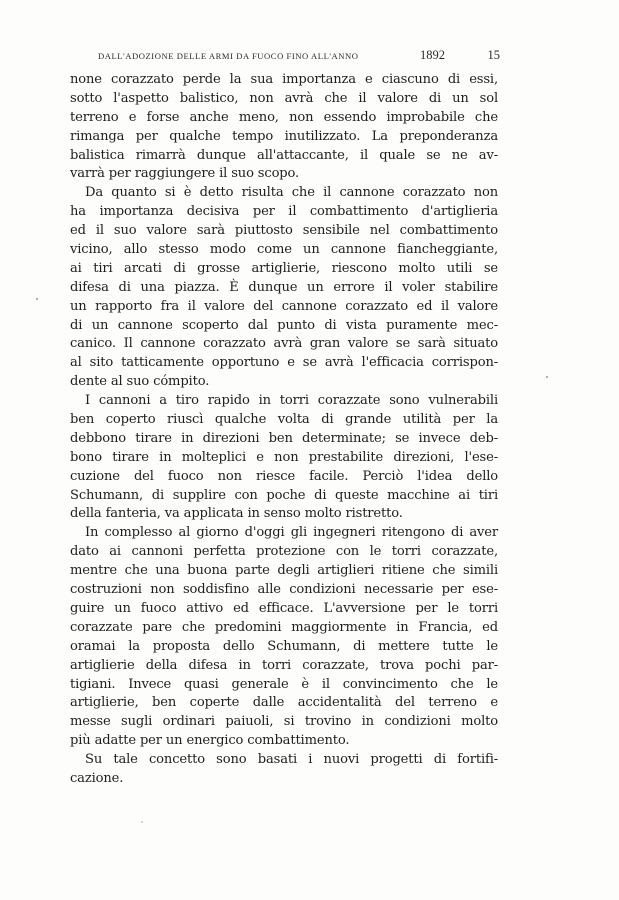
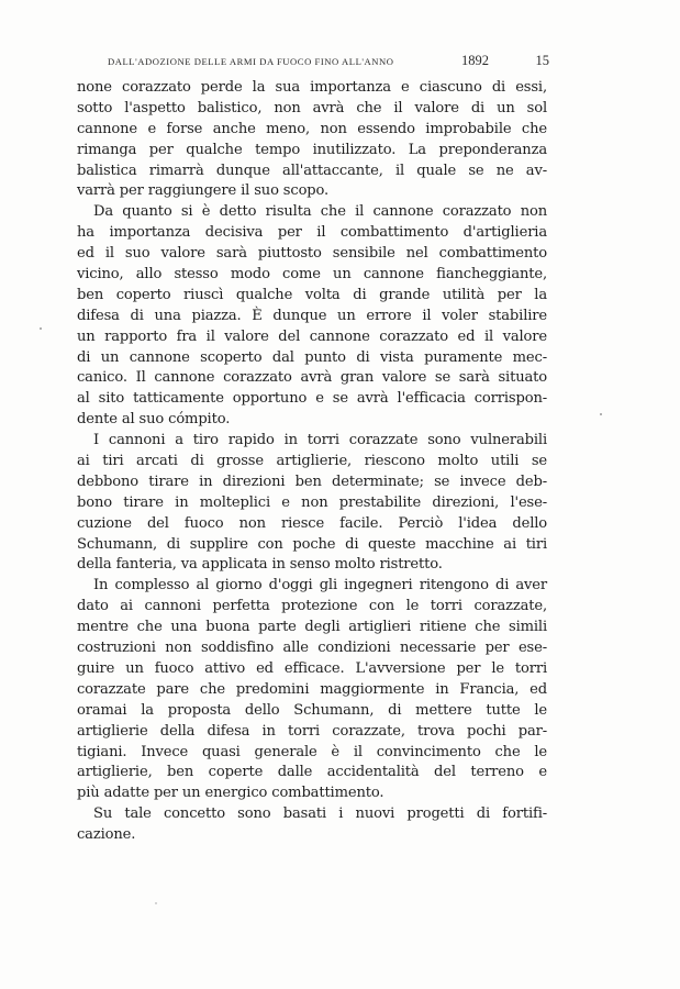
  DALL'ADOZIONE DELLE ARMI DA FUOCO FINO ALL'ANNO
  1892
  15
  none corazzato perde la sua importanza e ciascuno di essi,
  sotto l'aspetto balistico, non avrà che il valore di un sol
- terreno e forse anche meno, non essendo improbabile che
+ cannone e forse anche meno, non essendo improbabile che
  rimanga per qualche tempo inutilizzato. La preponderanza
  balistica rimarrà dunque all'attaccante, il quale se ne av-
  varrà per raggiungere il suo scopo.
  Da quanto si è detto risulta che il cannone corazzato non
  ha importanza decisiva per il combattimento d'artiglieria
  ed il suo valore sarà piuttosto sensibile nel combattimento
  vicino, allo stesso modo come un cannone fiancheggiante,
- ai tiri arcati di grosse artiglierie, riescono molto utili se
+ ben coperto riuscì qualche volta di grande utilità per la
  difesa di una piazza. È dunque un errore il voler stabilire
  un rapporto fra il valore del cannone corazzato ed il valore
  di un cannone scoperto dal punto di vista puramente mec-
  canico. Il cannone corazzato avrà gran valore se sarà situato
  al sito tatticamente opportuno e se avrà l'efficacia corrispon-
  dente al suo cómpito.
  I cannoni a tiro rapido in torri corazzate sono vulnerabili
- ben coperto riuscì qualche volta di grande utilità per la
+ ai tiri arcati di grosse artiglierie, riescono molto utili se
  debbono tirare in direzioni ben determinate; se invece deb-
  bono tirare in molteplici e non prestabilite direzioni, l'ese-
  cuzione del fuoco non riesce facile. Perciò l'idea dello
  Schumann, di supplire con poche di queste macchine ai tiri
  della fanteria, va applicata in senso molto ristretto.
  In complesso al giorno d'oggi gli ingegneri ritengono di aver
  dato ai cannoni perfetta protezione con le torri corazzate,
  mentre che una buona parte degli artiglieri ritiene che simili
  costruzioni non soddisfino alle condizioni necessarie per ese-
  guire un fuoco attivo ed efficace. L'avversione per le torri
  corazzate pare che predomini maggiormente in Francia, ed
  oramai la proposta dello Schumann, di mettere tutte le
  artiglierie della difesa in torri corazzate, trova pochi par-
  tigiani. Invece quasi generale è il convincimento che le
  artiglierie, ben coperte dalle accidentalità del terreno e
- messe sugli ordinari paiuoli, si trovino in condizioni molto
  più adatte per un energico combattimento.
  Su tale concetto sono basati i nuovi progetti di fortifi-
  cazione.
